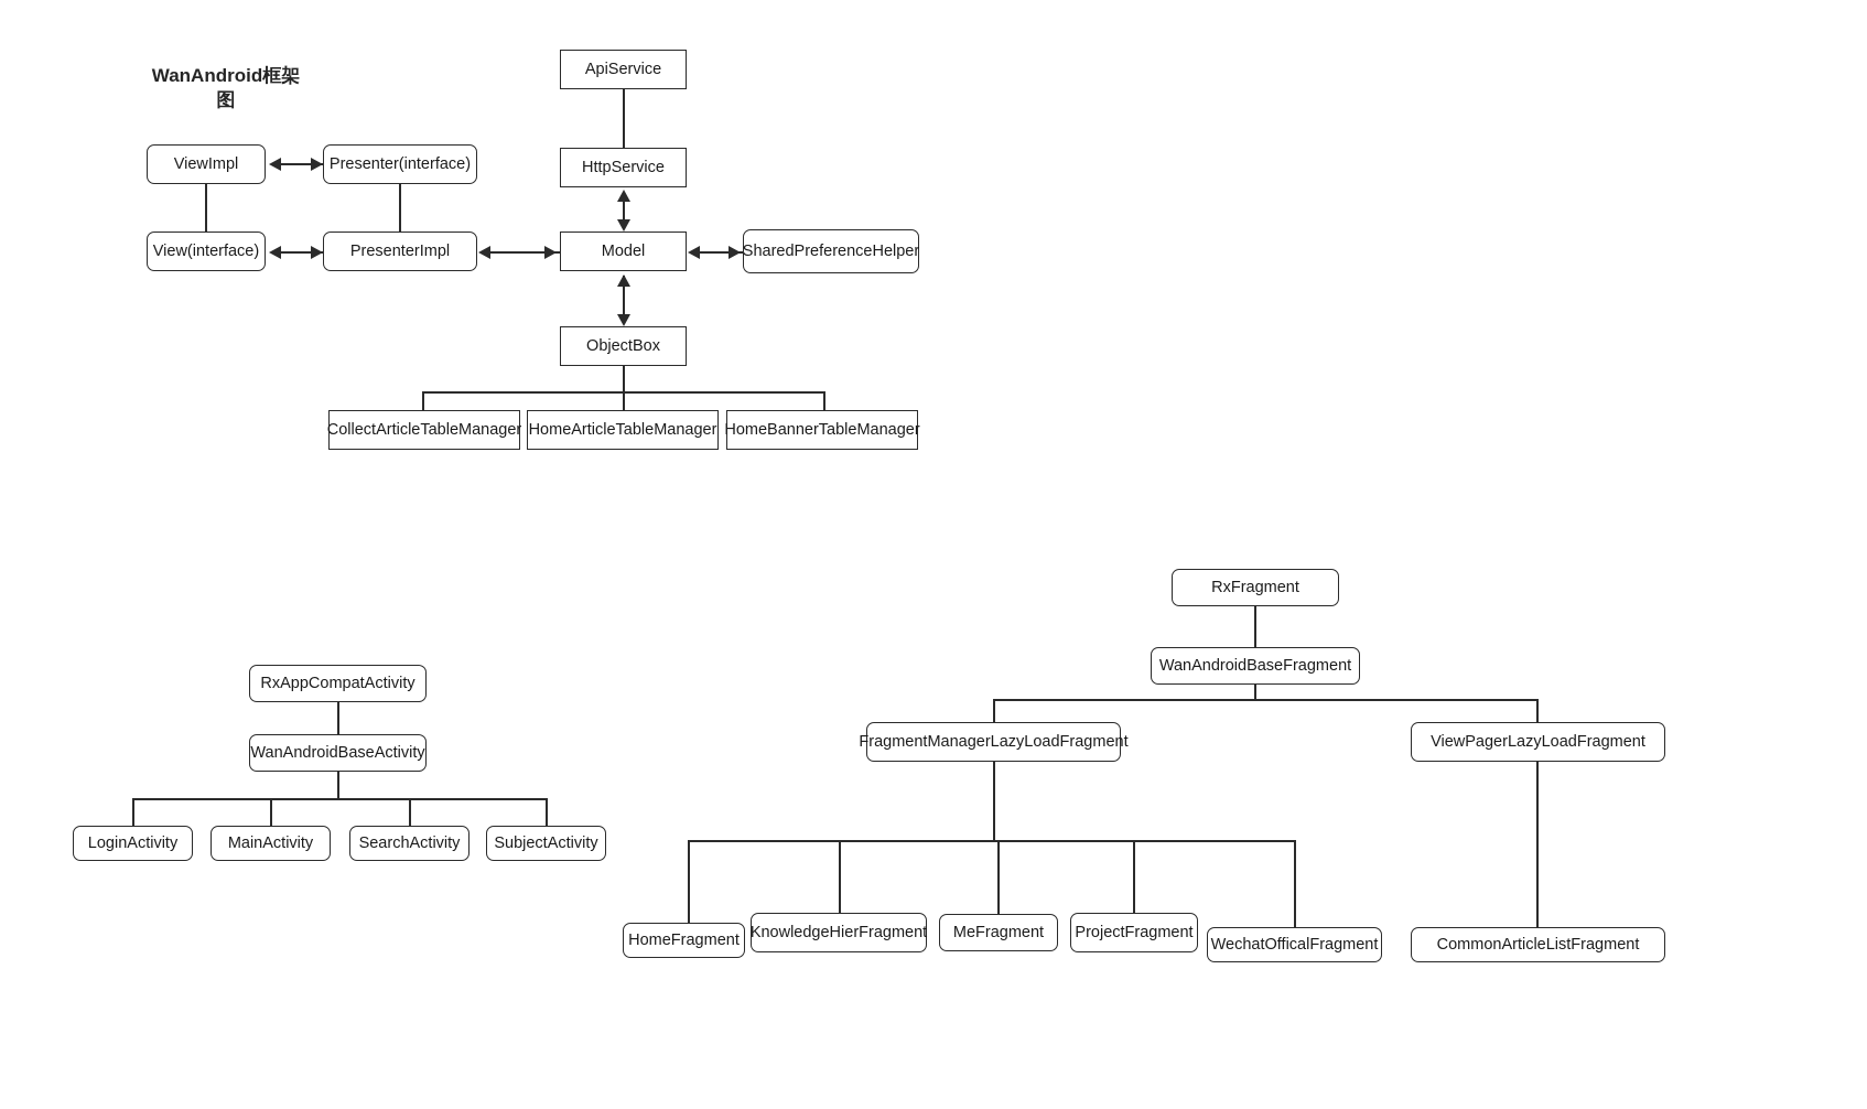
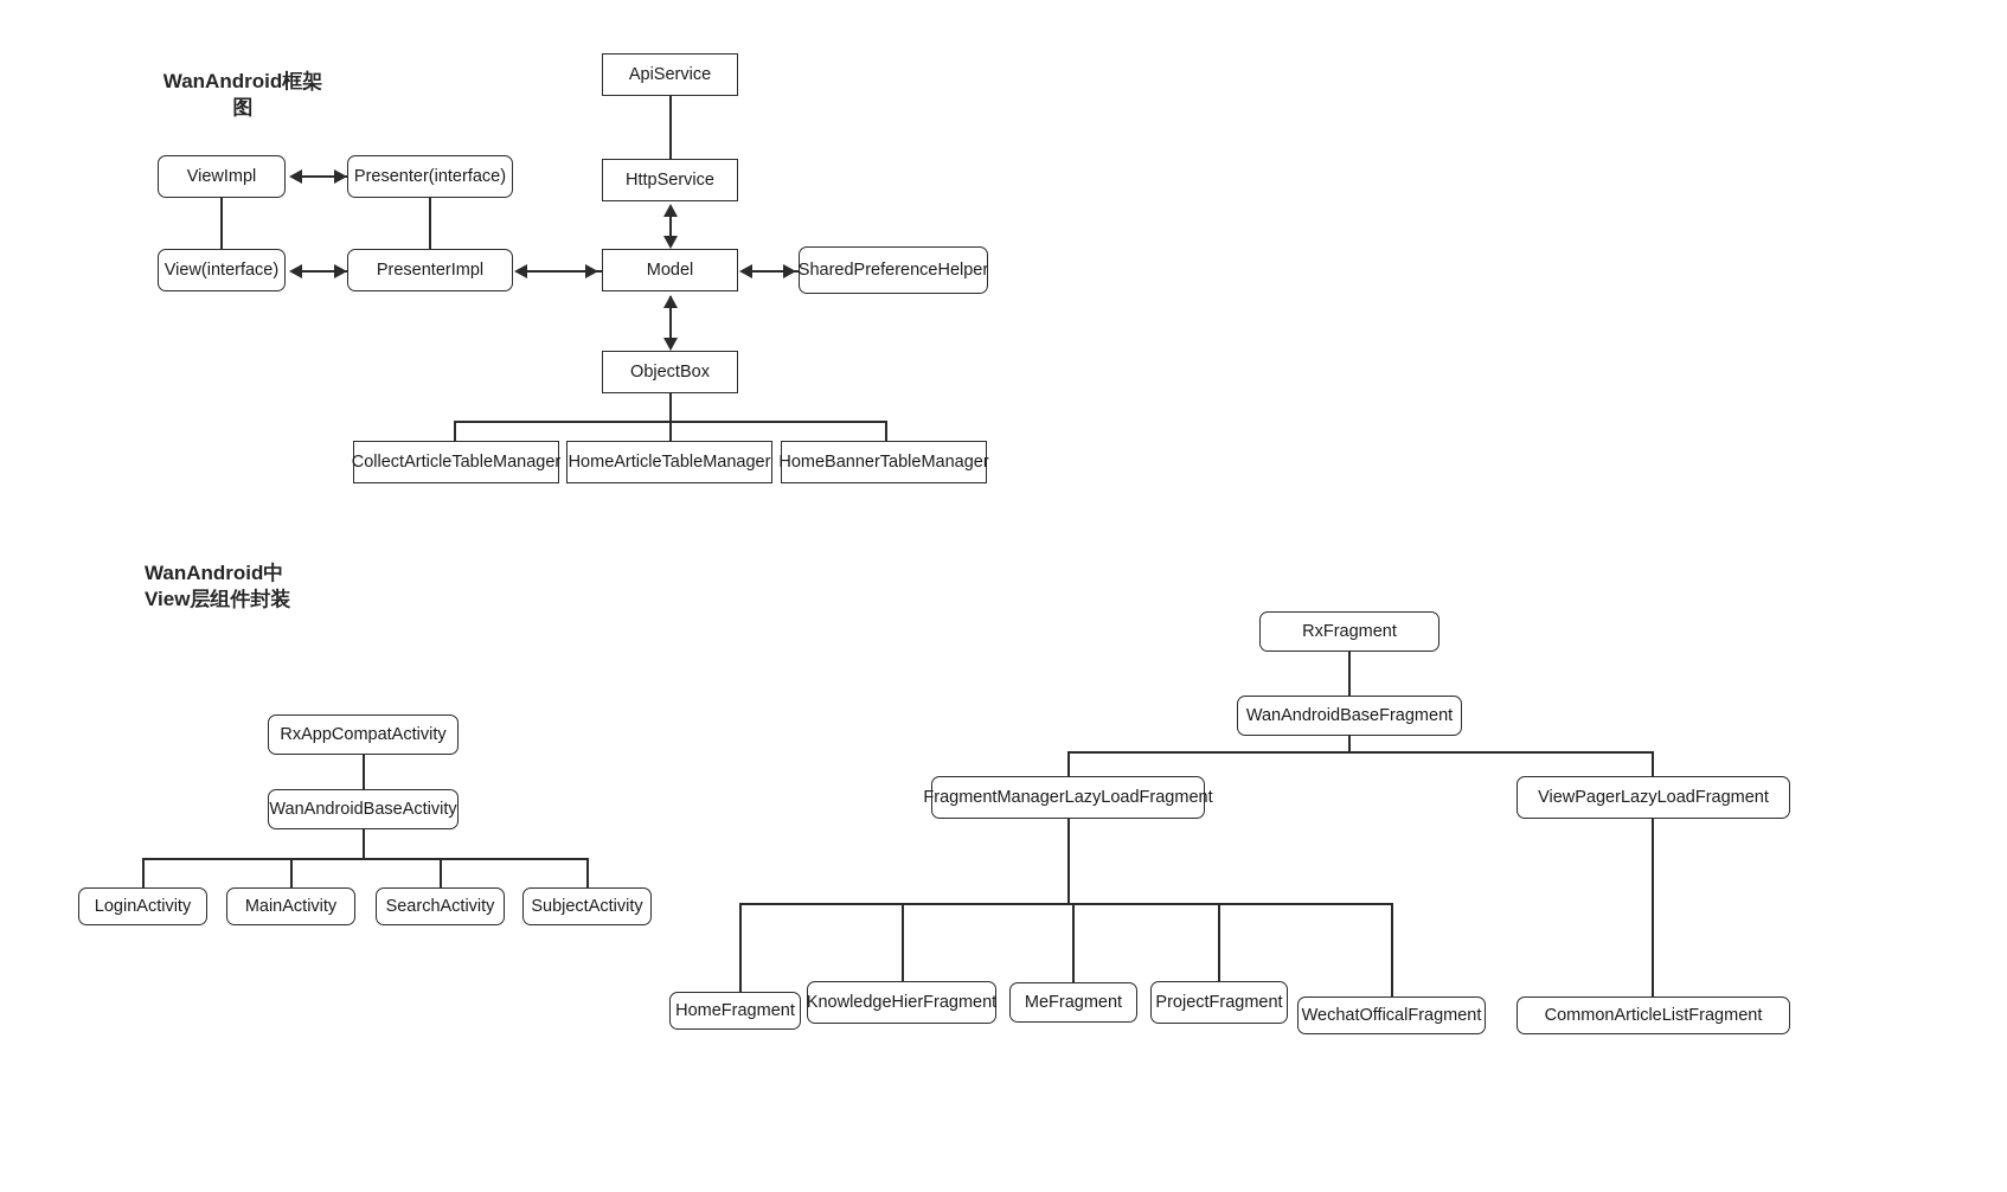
  WanAndroid框架
  图
  ViewImpl
  Presenter(interface)
  View(interface)
  PresenterImpl
  Model
  SharedPreferenceHelper
  ApiService
  HttpService
  ObjectBox
  CollectArticleTableManager
  HomeArticleTableManager
  HomeBannerTableManager
+ WanAndroid中
+ View层组件封装
  RxAppCompatActivity
  WanAndroidBaseActivity
  LoginActivity
  MainActivity
  SearchActivity
  SubjectActivity
  RxFragment
  WanAndroidBaseFragment
  FragmentManagerLazyLoadFragment
  ViewPagerLazyLoadFragment
  HomeFragment
  KnowledgeHierFragment
  MeFragment
  ProjectFragment
  WechatOfficalFragment
  CommonArticleListFragment
